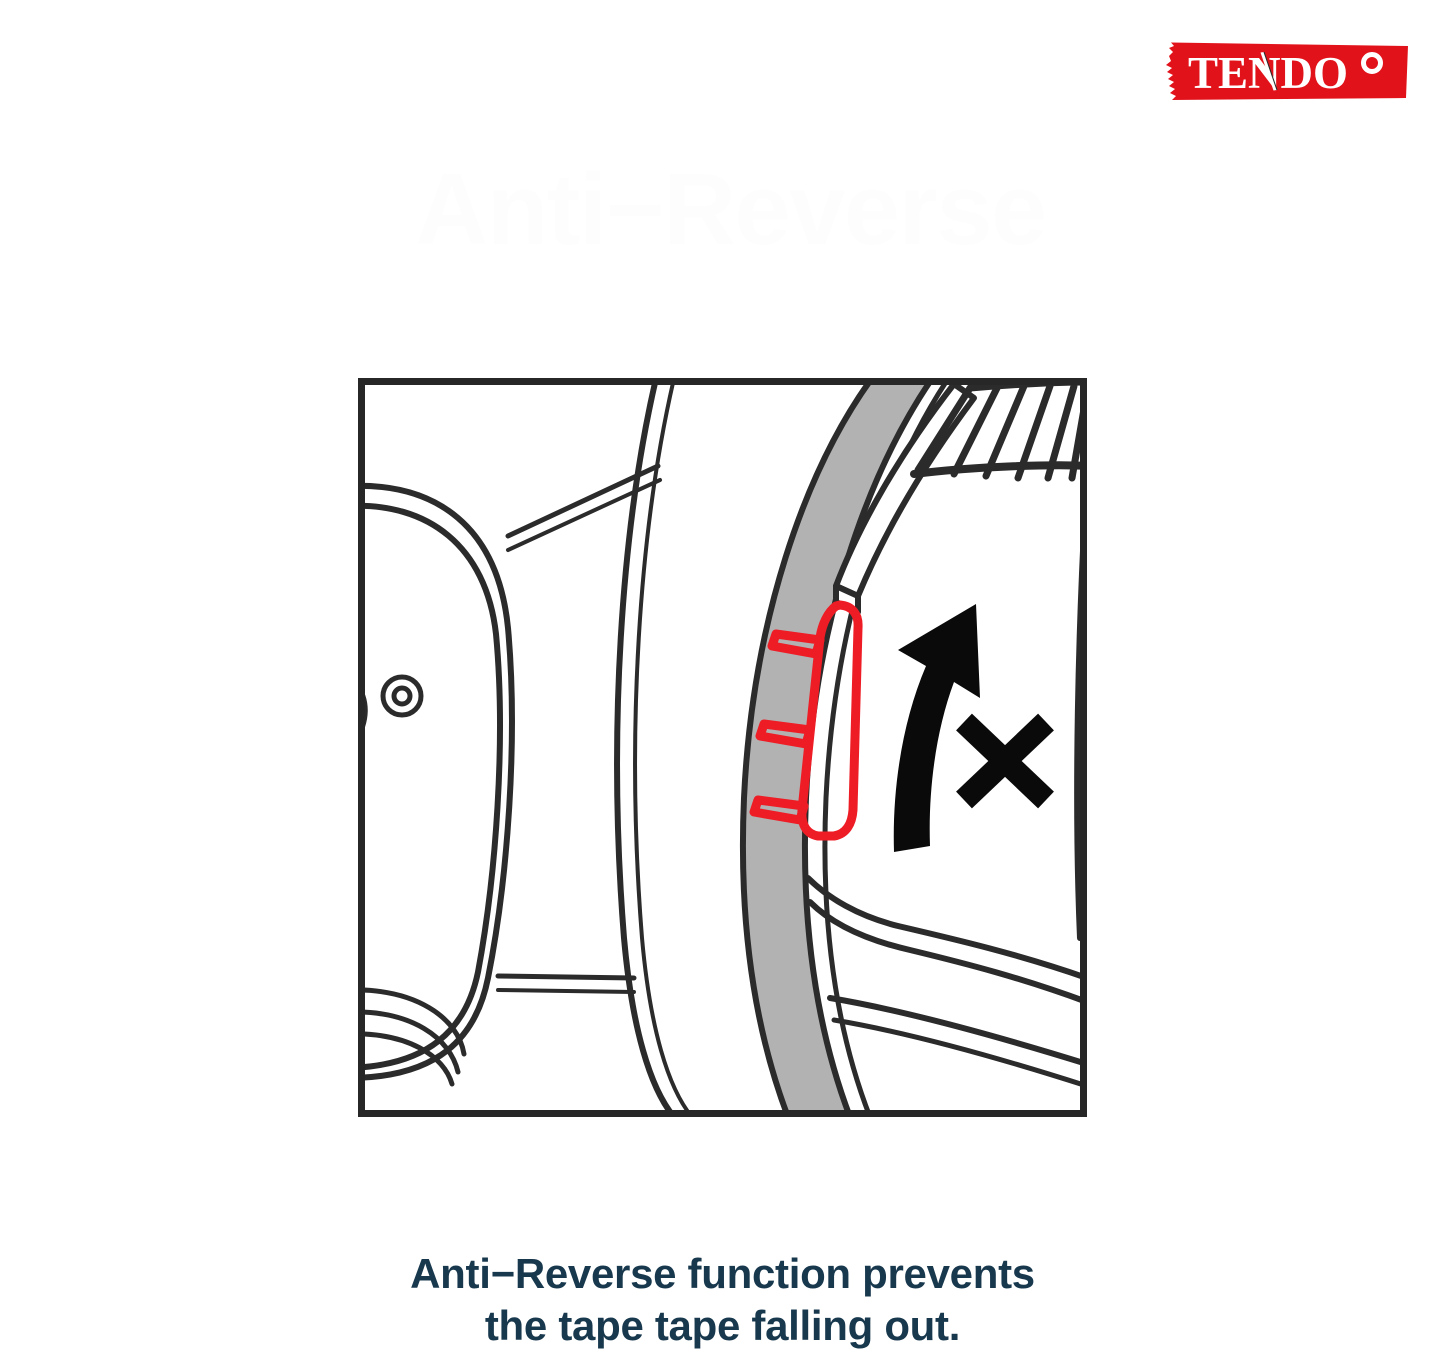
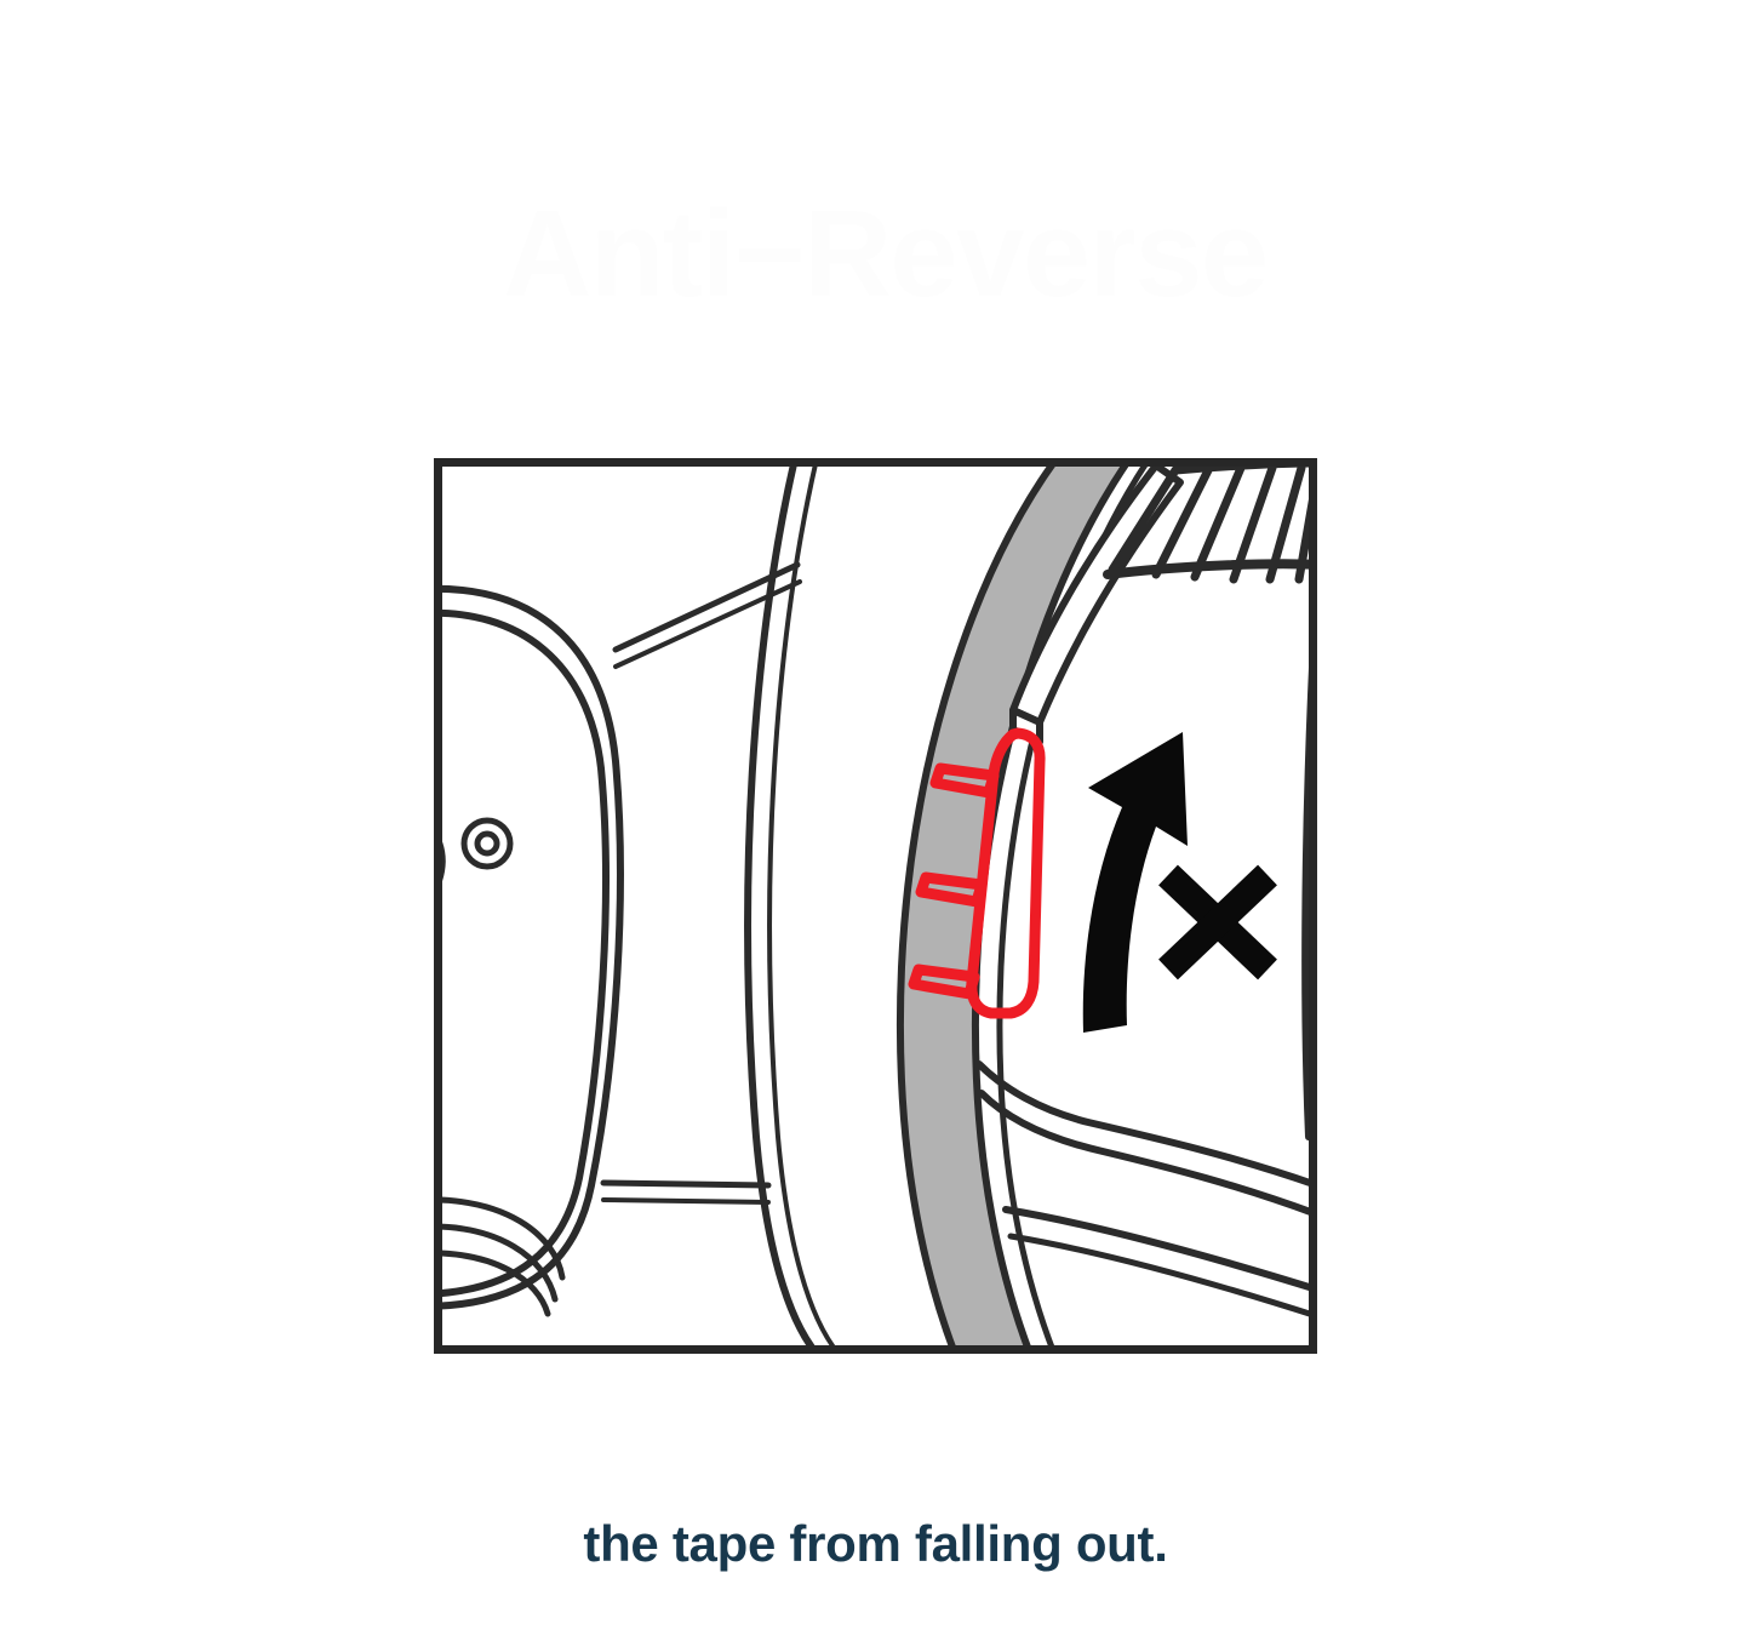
- TENDO
- Anti−Reverse function prevents
- the tape tape falling out.
+ the tape from falling out.
